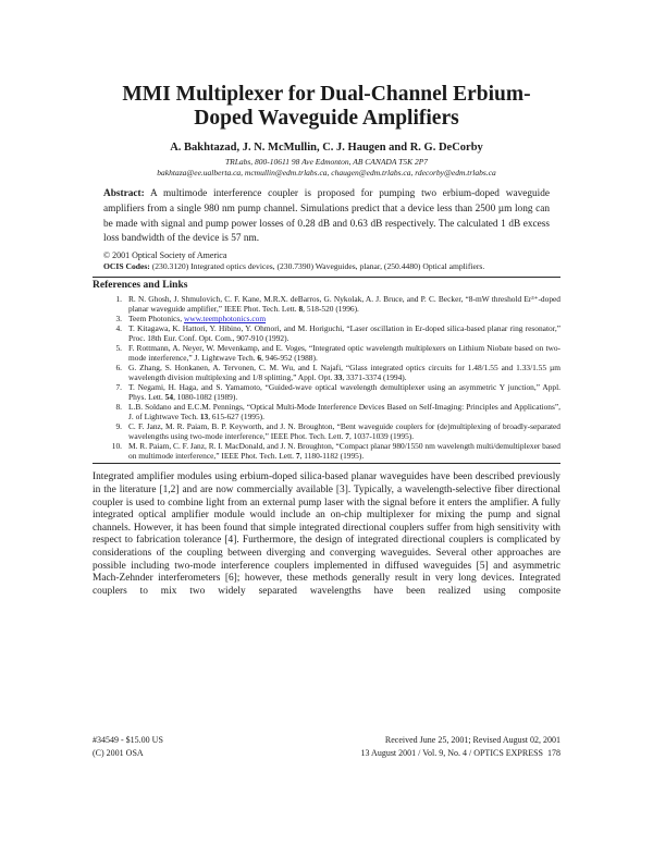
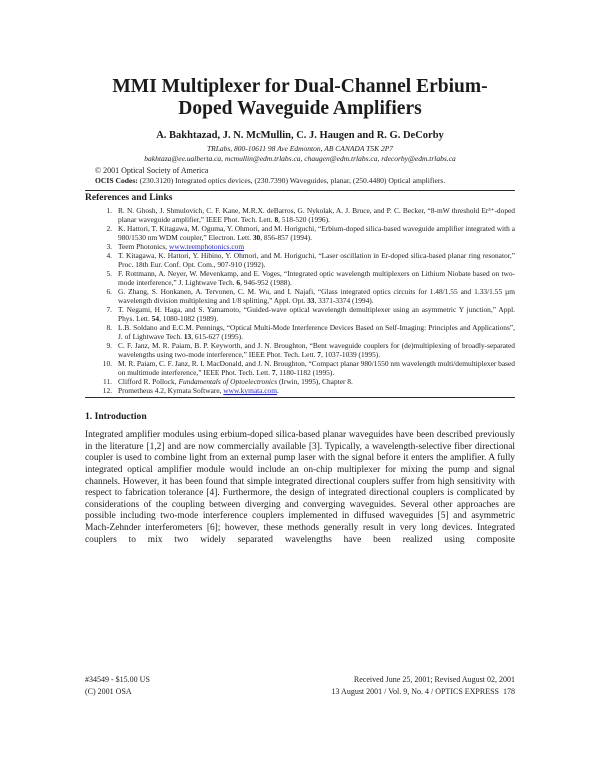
  MMI Multiplexer for Dual-Channel Erbium-
  Doped Waveguide Amplifiers
  A. Bakhtazad, J. N. McMullin, C. J. Haugen and R. G. DeCorby
  TRLabs, 800-10611 98 Ave Edmonton, AB CANADA T5K 2P7
  bakhtaza@ee.ualberta.ca, mcmullin@edm.trlabs.ca, chaugen@edm.trlabs.ca, rdecorby@edm.trlabs.ca
- Abstract: A multimode interference coupler is proposed for pumping two erbium-doped waveguide amplifiers from a single 980 nm pump channel. Simulations predict that a device less than 2500 µm long can be made with signal and pump power losses of 0.28 dB and 0.63 dB respectively. The calculated 1 dB excess loss bandwidth of the device is 57 nm.
  © 2001 Optical Society of America
  OCIS Codes: (230.3120) Integrated optics devices, (230.7390) Waveguides, planar, (250.4480) Optical amplifiers.
  References and Links
  1.
  R. N. Ghosh, J. Shmulovich, C. F. Kane, M.R.X. deBarros, G. Nykolak, A. J. Bruce, and P. C. Becker, “8-mW threshold Er³⁺-doped planar waveguide amplifier,” IEEE Phot. Tech. Lett. 8, 518-520 (1996).
+ 2.
+ K. Hattori, T. Kitagawa, M. Oguma, Y. Ohmori, and M. Horiguchi, “Erbium-doped silica-based waveguide amplifier integrated with a 980/1530 nm WDM coupler,” Electron. Lett. 30, 856-857 (1994).
  3.
  Teem Photonics, www.teemphotonics.com
  4.
  T. Kitagawa, K. Hattori, Y. Hibino, Y. Ohmori, and M. Horiguchi, “Laser oscillation in Er-doped silica-based planar ring resonator,” Proc. 18th Eur. Conf. Opt. Com., 907-910 (1992).
  5.
  F. Rottmann, A. Neyer, W. Mevenkamp, and E. Voges, “Integrated optic wavelength multiplexers on Lithium Niobate based on two-mode interference,” J. Lightwave Tech. 6, 946-952 (1988).
  6.
  G. Zhang, S. Honkanen, A. Tervonen, C. M. Wu, and I. Najafi, “Glass integrated optics circuits for 1.48/1.55 and 1.33/1.55 µm wavelength division multiplexing and 1/8 splitting,” Appl. Opt. 33, 3371-3374 (1994).
  7.
  T. Negami, H. Haga, and S. Yamamoto, “Guided-wave optical wavelength demultiplexer using an asymmetric Y junction,” Appl. Phys. Lett. 54, 1080-1082 (1989).
  8.
  L.B. Soldano and E.C.M. Pennings, “Optical Multi-Mode Interference Devices Based on Self-Imaging: Principles and Applications”, J. of Lightwave Tech. 13, 615-627 (1995).
  9.
  C. F. Janz, M. R. Paiam, B. P. Keyworth, and J. N. Broughton, “Bent waveguide couplers for (de)multiplexing of broadly-separated wavelengths using two-mode interference,” IEEE Phot. Tech. Lett. 7, 1037-1039 (1995).
  10.
  M. R. Paiam, C. F. Janz, R. I. MacDonald, and J. N. Broughton, “Compact planar 980/1550 nm wavelength multi/demultiplexer based on multimode interference,” IEEE Phot. Tech. Lett. 7, 1180-1182 (1995).
+ 11.
+ Clifford R. Pollock, Fundamentals of Optoelectronics (Irwin, 1995), Chapter 8.
+ 12.
+ Prometheus 4.2, Kymata Software, www.kymata.com.
+ 1. Introduction
  Integrated amplifier modules using erbium-doped silica-based planar waveguides have been described previously in the literature [1,2] and are now commercially available [3]. Typically, a wavelength-selective fiber directional coupler is used to combine light from an external pump laser with the signal before it enters the amplifier. A fully integrated optical amplifier module would include an on-chip multiplexer for mixing the pump and signal channels. However, it has been found that simple integrated directional couplers suffer from high sensitivity with respect to fabrication tolerance [4]. Furthermore, the design of integrated directional couplers is complicated by considerations of the coupling between diverging and converging waveguides. Several other approaches are possible including two-mode interference couplers implemented in diffused waveguides [5] and asymmetric Mach-Zehnder interferometers [6]; however, these methods generally result in very long devices. Integrated couplers to mix two widely separated wavelengths have been realized using composite
  #34549 - $15.00 US
  (C) 2001 OSA
  Received June 25, 2001; Revised August 02, 2001
  13 August 2001 / Vol. 9, No. 4 / OPTICS EXPRESS 178
